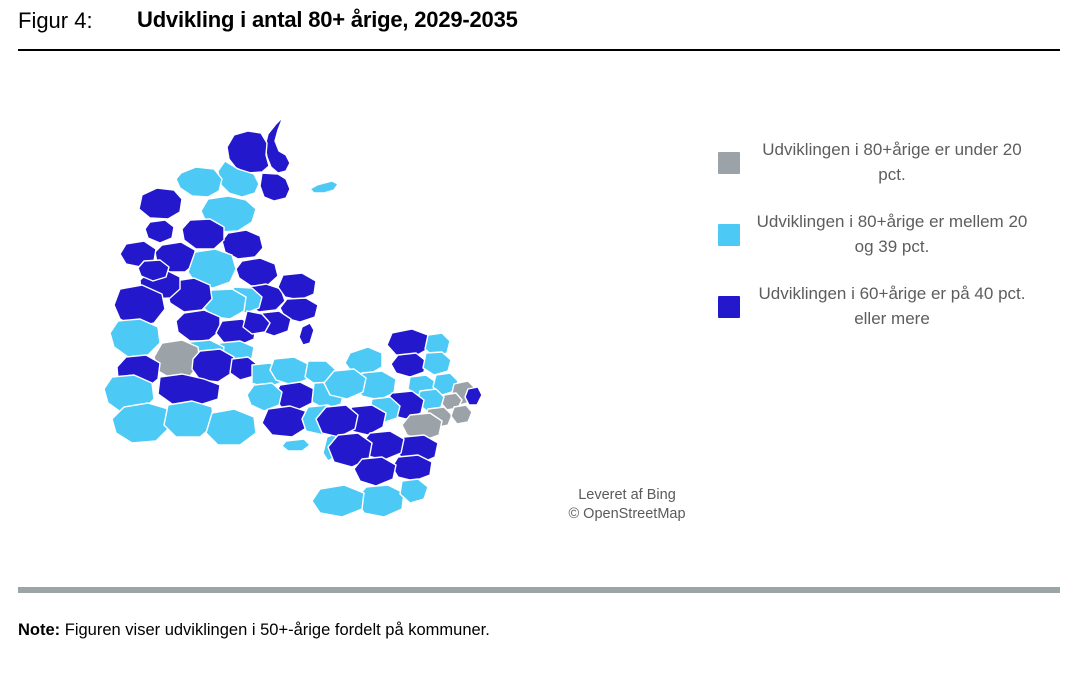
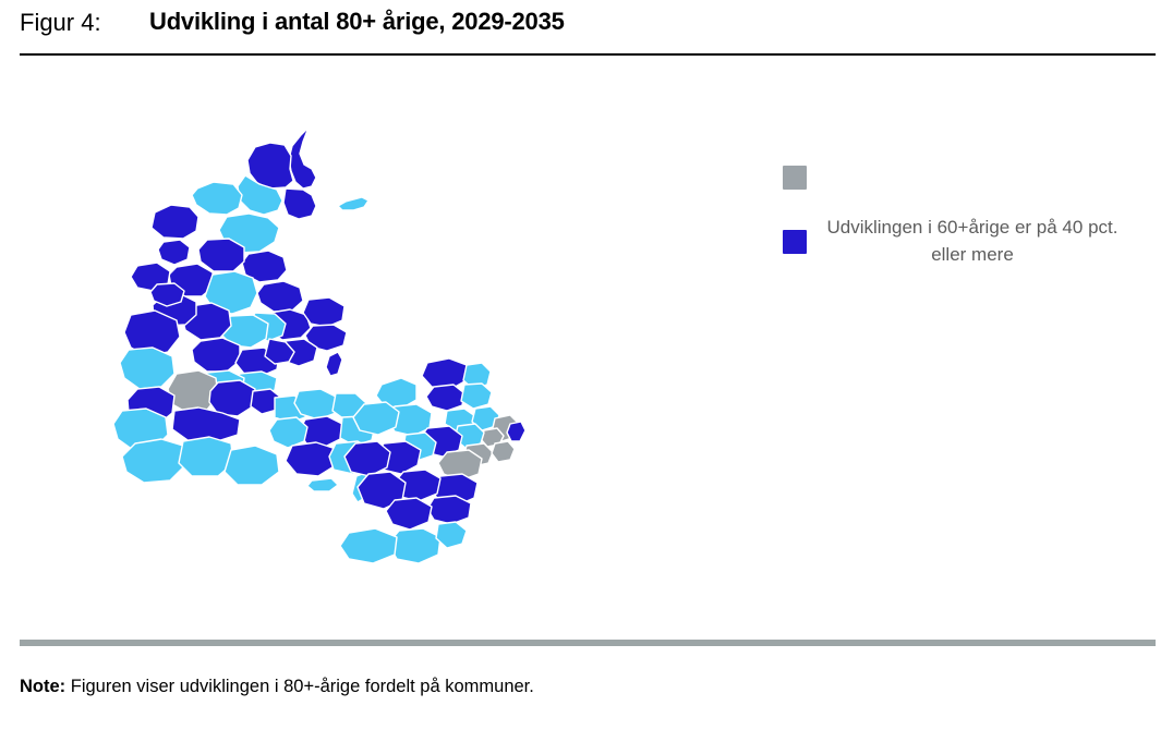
  Figur 4:
  Udvikling i antal 80+ årige, 2029-2035
- Leveret af Bing
- © OpenStreetMap
- Udviklingen i 80+årige er under 20 pct.
- Udviklingen i 80+årige er mellem 20 og 39 pct.
  Udviklingen i 60+årige er på 40 pct. eller mere
- Note: Figuren viser udviklingen i 50+-årige fordelt på kommuner.
+ Note: Figuren viser udviklingen i 80+-årige fordelt på kommuner.
